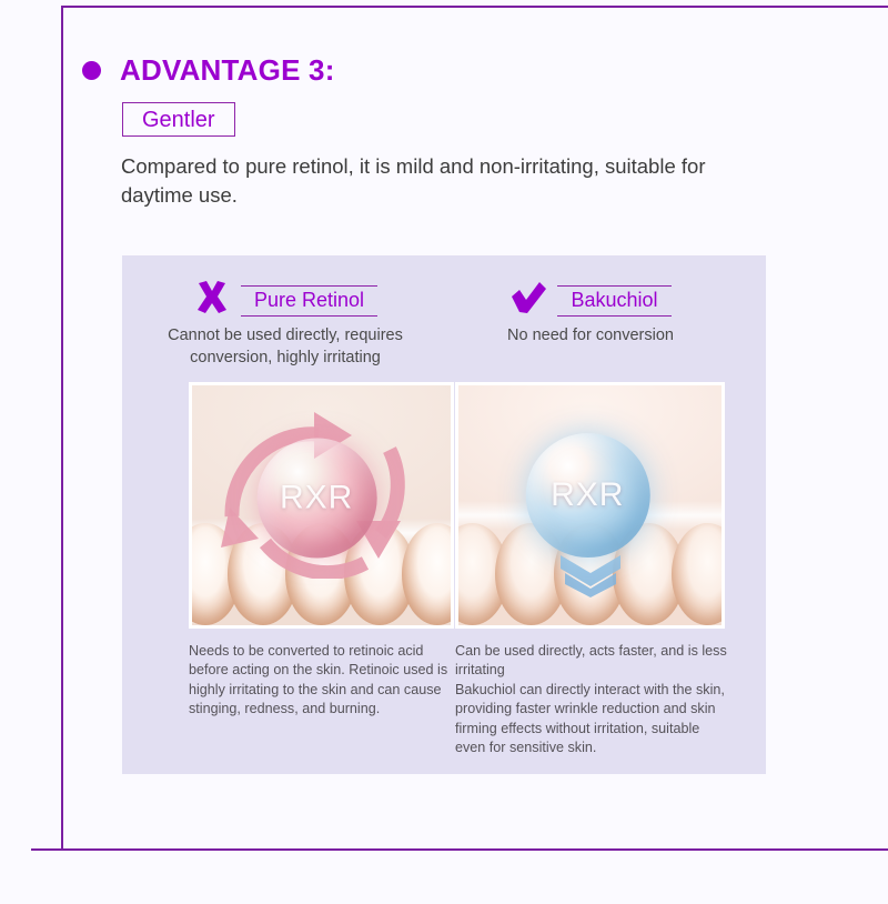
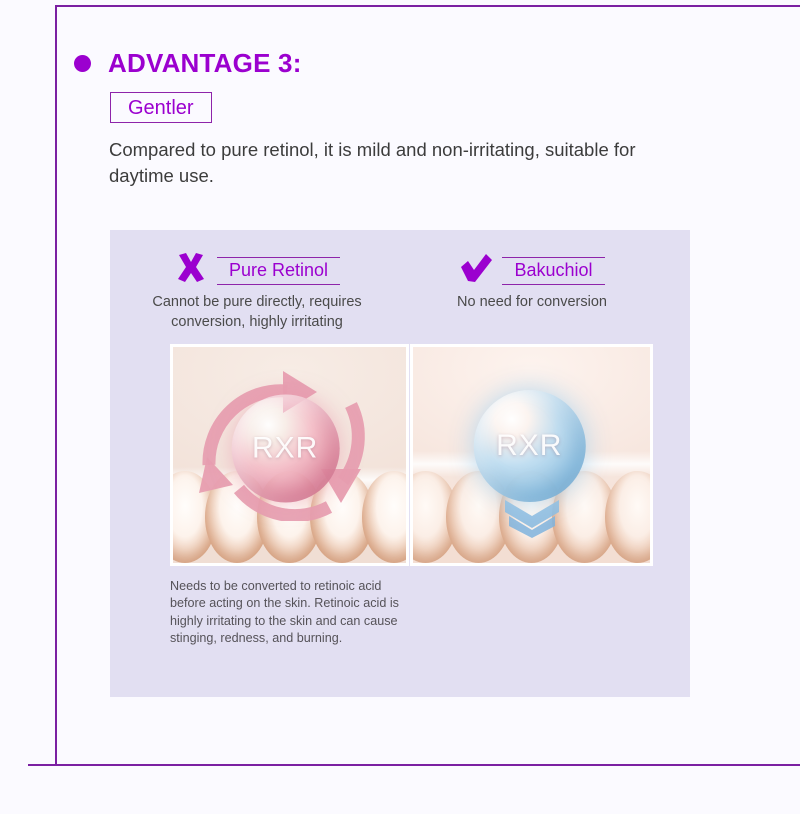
  ADVANTAGE 3:
  Gentler
  Compared to pure retinol, it is mild and non-irritating, suitable for daytime use.
  Pure Retinol
- Cannot be used directly, requires conversion, highly irritating
+ Cannot be pure directly, requires conversion, highly irritating
  RXR
- Needs to be converted to retinoic acid before acting on the skin. Retinoic used is highly irritating to the skin and can cause stinging, redness, and burning.
+ Needs to be converted to retinoic acid before acting on the skin. Retinoic acid is highly irritating to the skin and can cause stinging, redness, and burning.
  Bakuchiol
  No need for conversion
  RXR
- Can be used directly, acts faster, and is less irritating
- Bakuchiol can directly interact with the skin, providing faster wrinkle reduction and skin firming effects without irritation, suitable even for sensitive skin.
